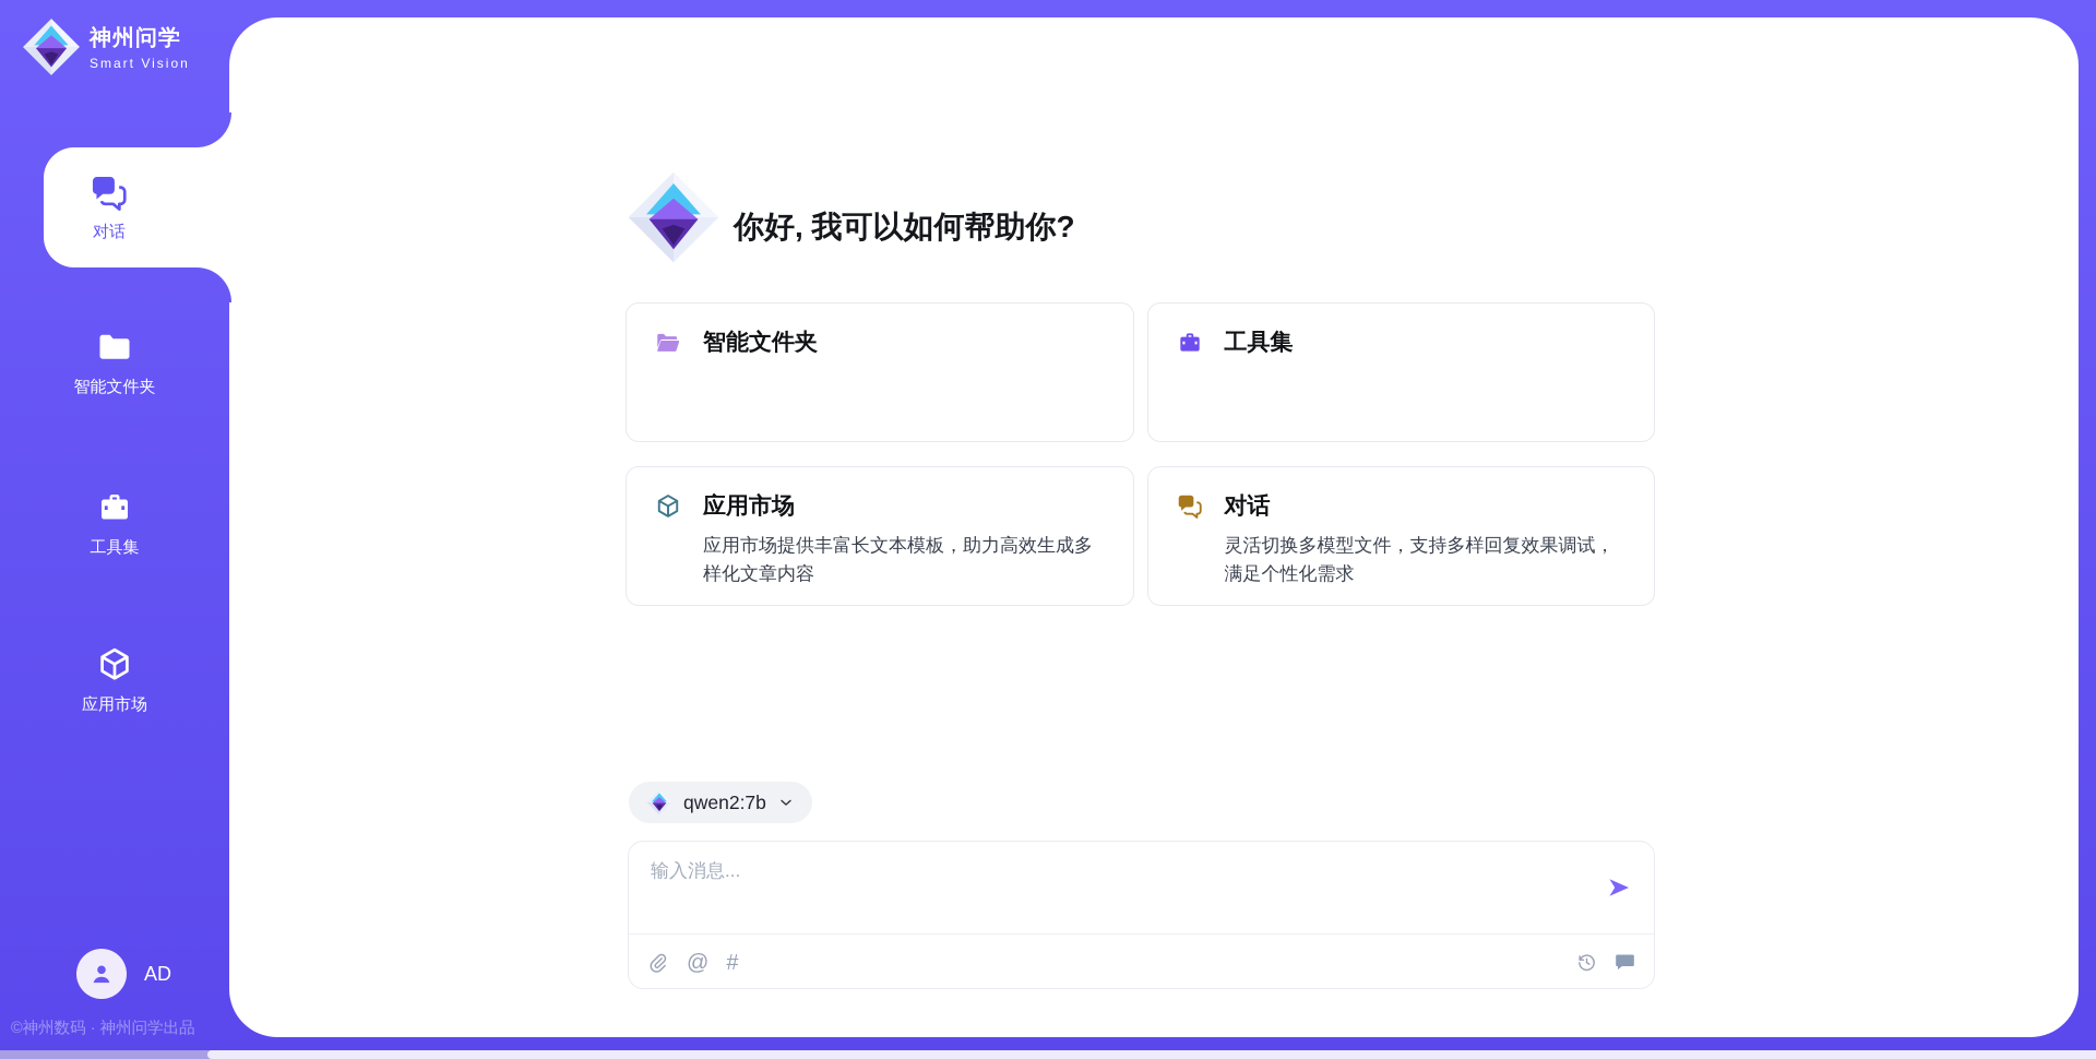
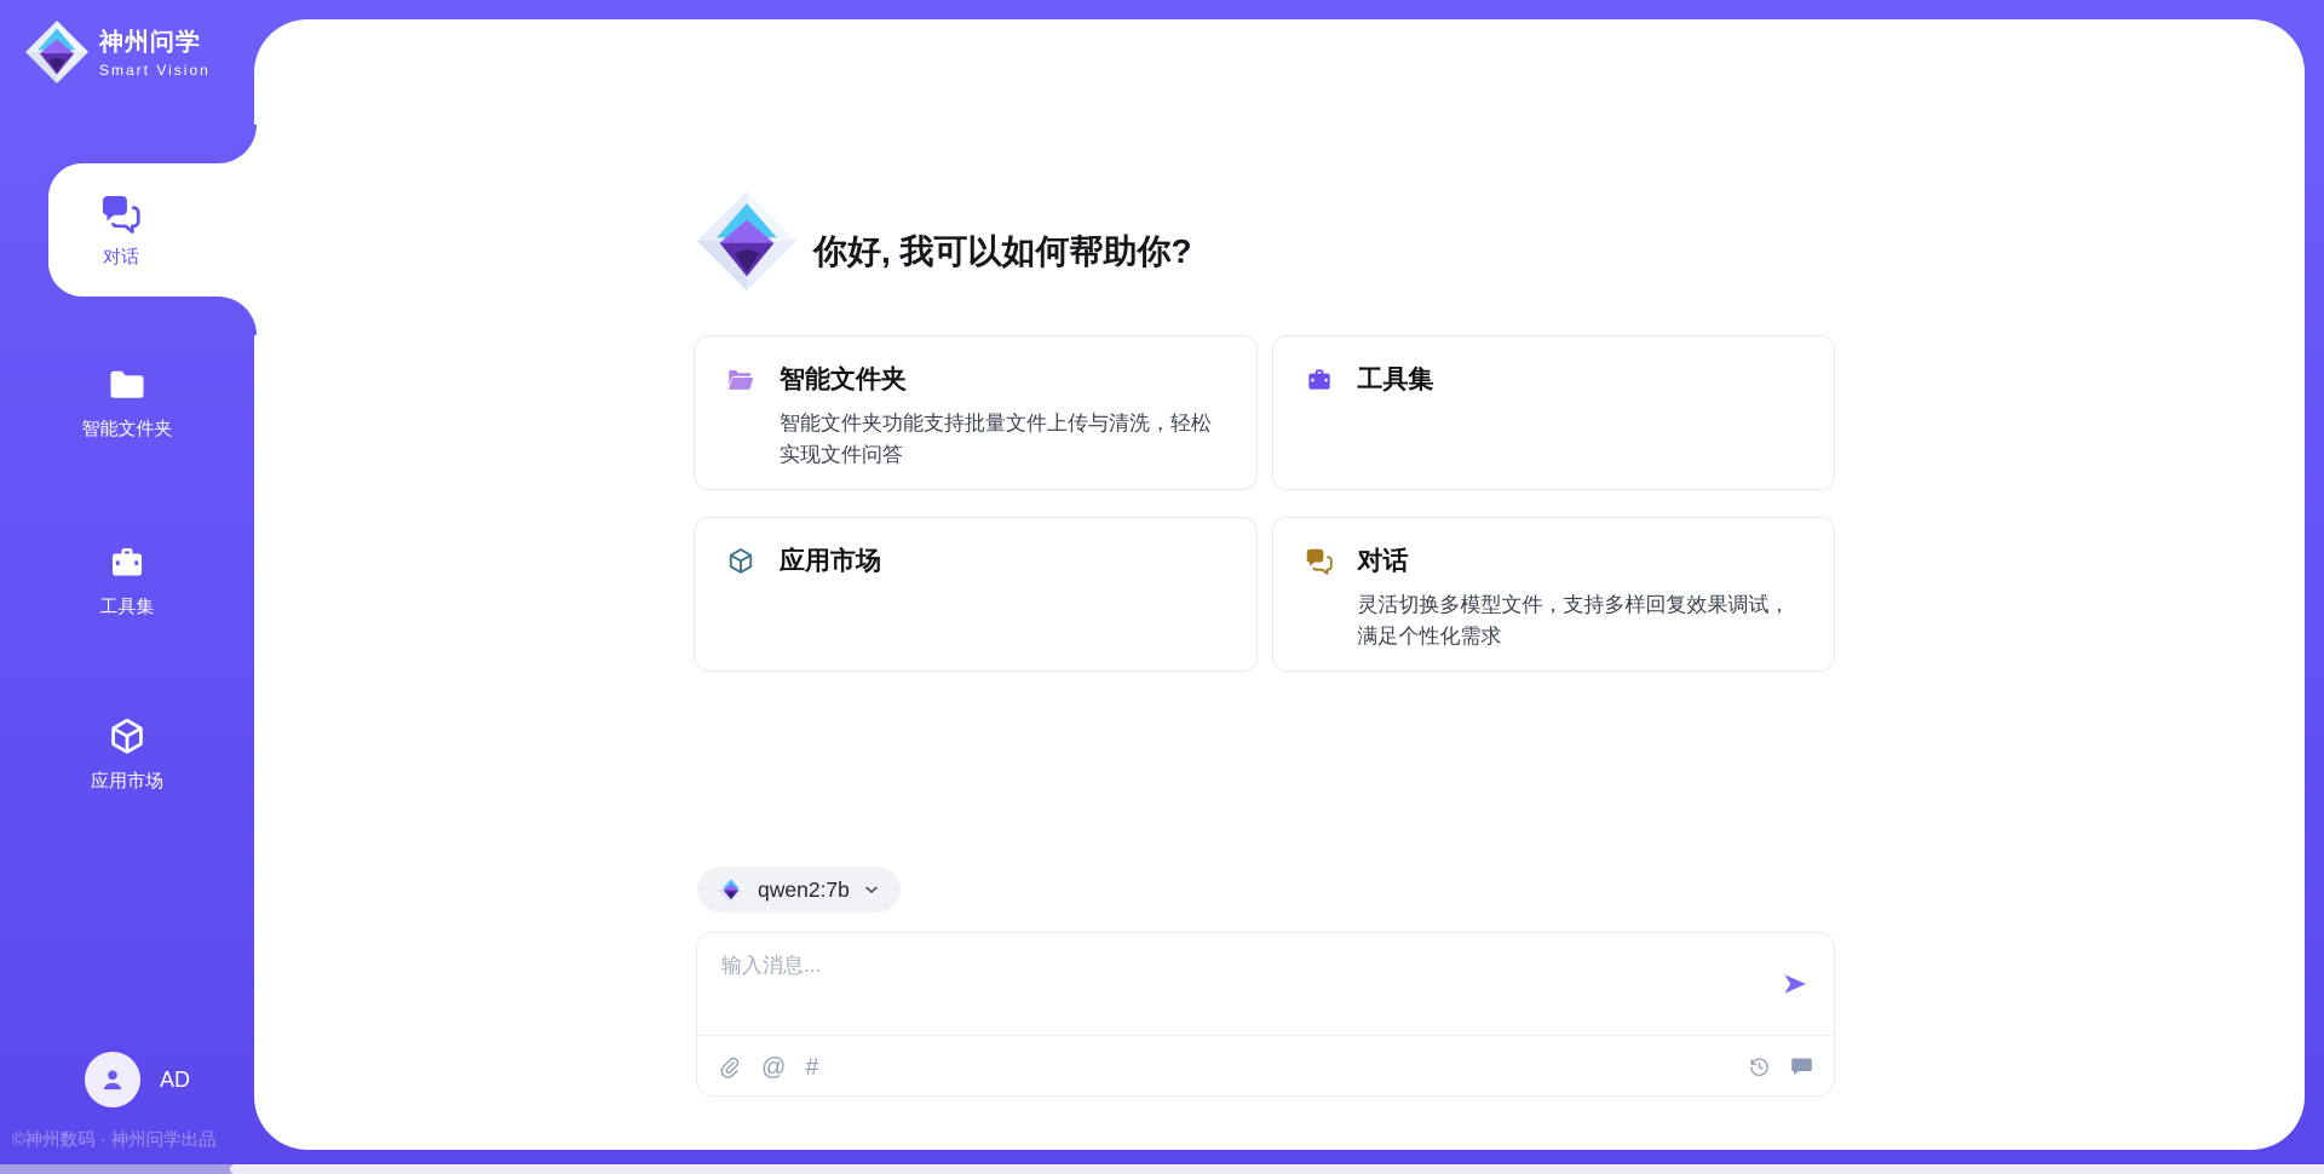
  神州问学
  Smart Vision
  对话
  智能文件夹
  工具集
  应用市场
  AD
  ©神州数码 · 神州问学出品
  你好, 我可以如何帮助你?
  智能文件夹
+ 智能文件夹功能支持批量文件上传与清洗，轻松实现文件问答
  工具集
  应用市场
- 应用市场提供丰富长文本模板，助力高效生成多样化文章内容
  对话
  灵活切换多模型文件，支持多样回复效果调试，满足个性化需求
  qwen2:7b
  输入消息...
  @
  #
